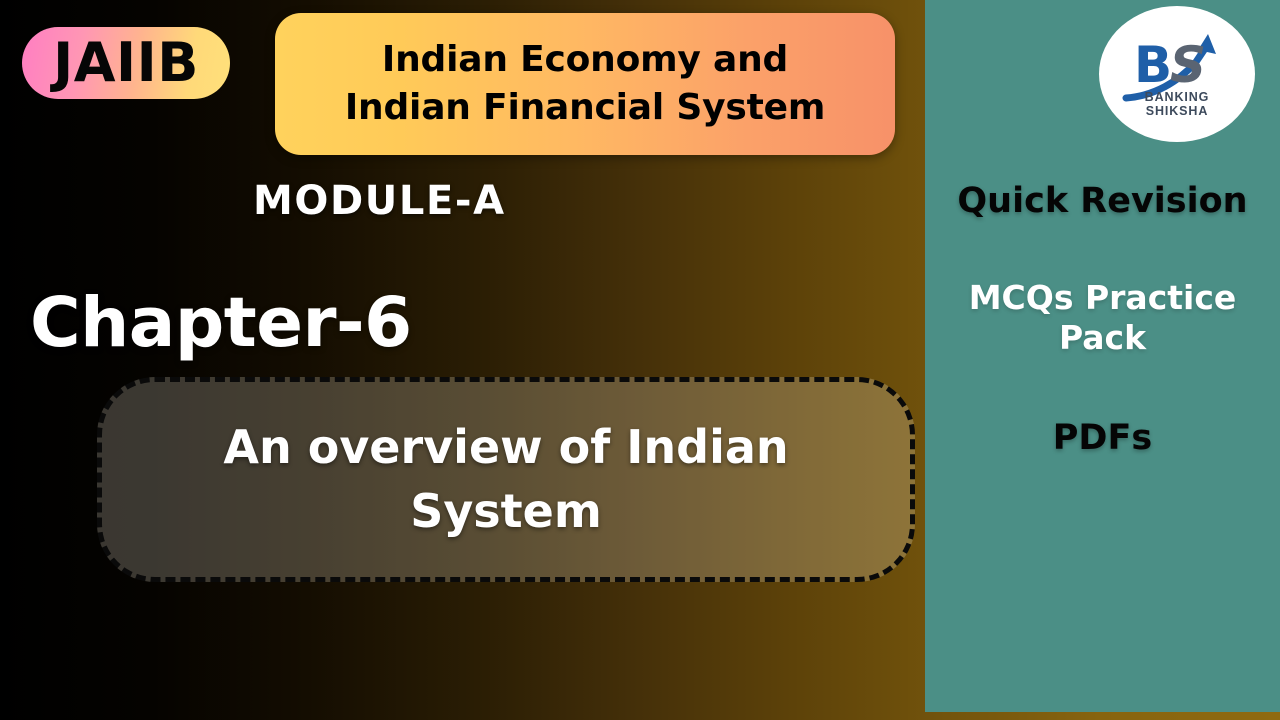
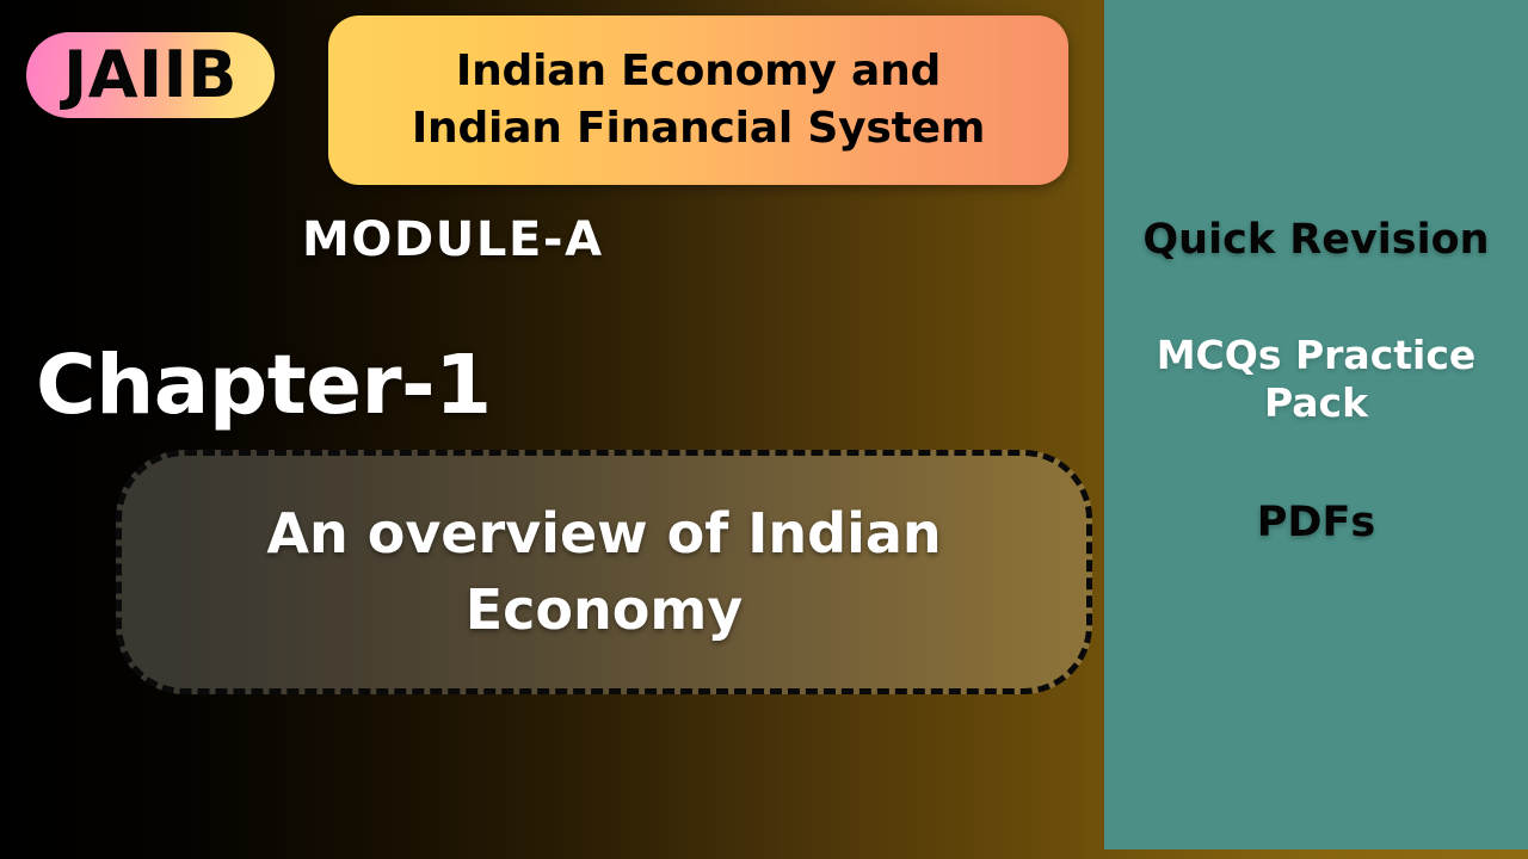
  Quick Revision
  MCQs Practice Pack
  PDFs
- B
- S
- BANKING SHIKSHA
  JAIIB
  Indian Economy and
  Indian Financial System
  MODULE-A
- Chapter-6
+ Chapter-1
- An overview of Indian System
+ An overview of Indian Economy
